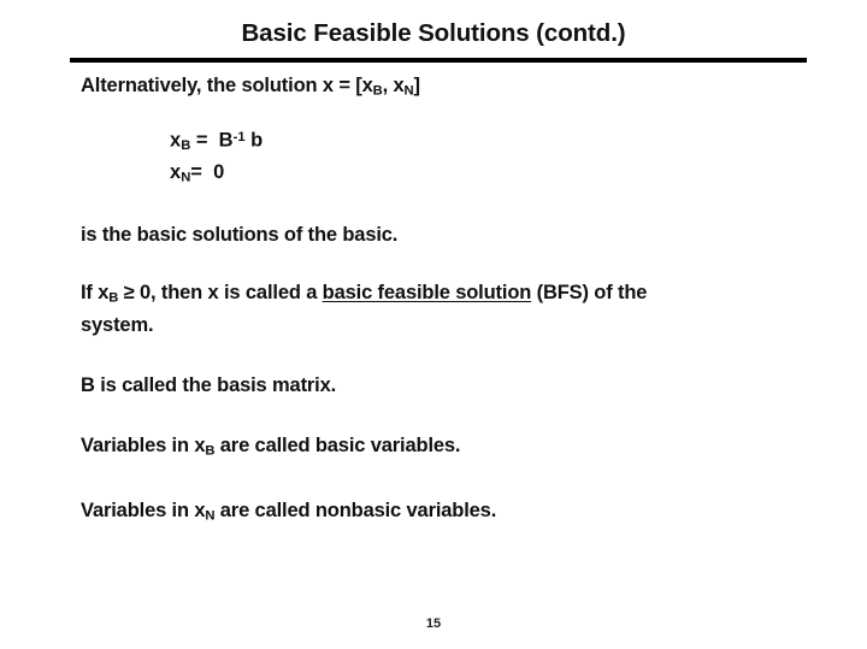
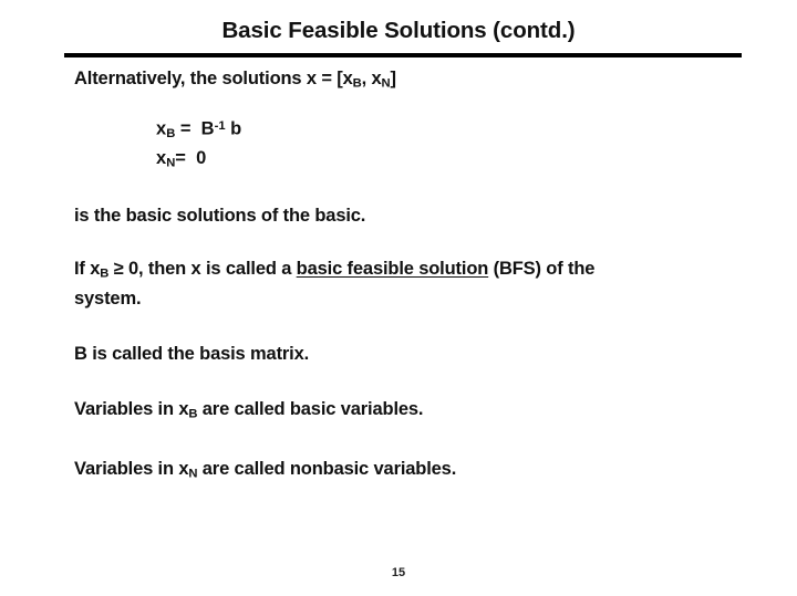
  Basic Feasible Solutions (contd.)
- Alternatively, the solution x = [xB, xN]
+ Alternatively, the solutions x = [xB, xN]
  xB = B-1 b
  xN= 0
  is the basic solutions of the basic.
  If xB ≥ 0, then x is called a basic feasible solution (BFS) of the system.
  B is called the basis matrix.
  Variables in xB are called basic variables.
  Variables in xN are called nonbasic variables.
  15
